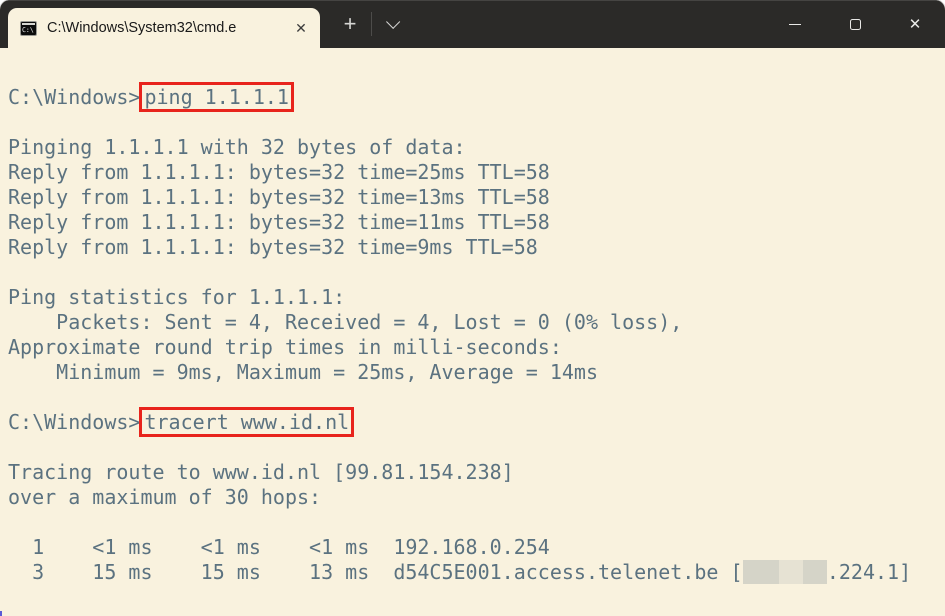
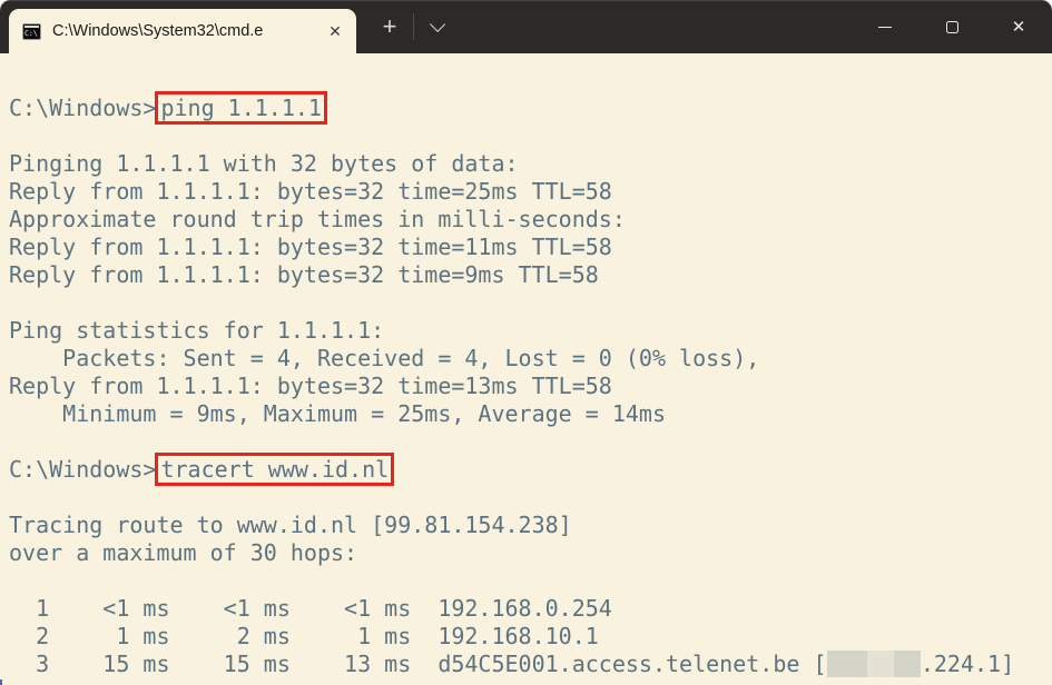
  C:\
  C:\Windows\System32\cmd.e
  ✕
  +
  ✕
  C:\Windows> ping 1.1.1.1
  Pinging 1.1.1.1 with 32 bytes of data:
  Reply from 1.1.1.1: bytes=32 time=25ms TTL=58
- Reply from 1.1.1.1: bytes=32 time=13ms TTL=58
+ Approximate round trip times in milli-seconds:
  Reply from 1.1.1.1: bytes=32 time=11ms TTL=58
  Reply from 1.1.1.1: bytes=32 time=9ms TTL=58
  Ping statistics for 1.1.1.1:
  Packets: Sent = 4, Received = 4, Lost = 0 (0% loss),
- Approximate round trip times in milli-seconds:
+ Reply from 1.1.1.1: bytes=32 time=13ms TTL=58
  Minimum = 9ms, Maximum = 25ms, Average = 14ms
  C:\Windows> tracert www.id.nl
  Tracing route to www.id.nl [99.81.154.238]
  over a maximum of 30 hops:
  1 <1 ms <1 ms <1 ms 192.168.0.254
+ 2 1 ms 2 ms 1 ms 192.168.10.1
  3 15 ms 15 ms 13 ms d54C5E001.access.telenet.be [ .224.1]
